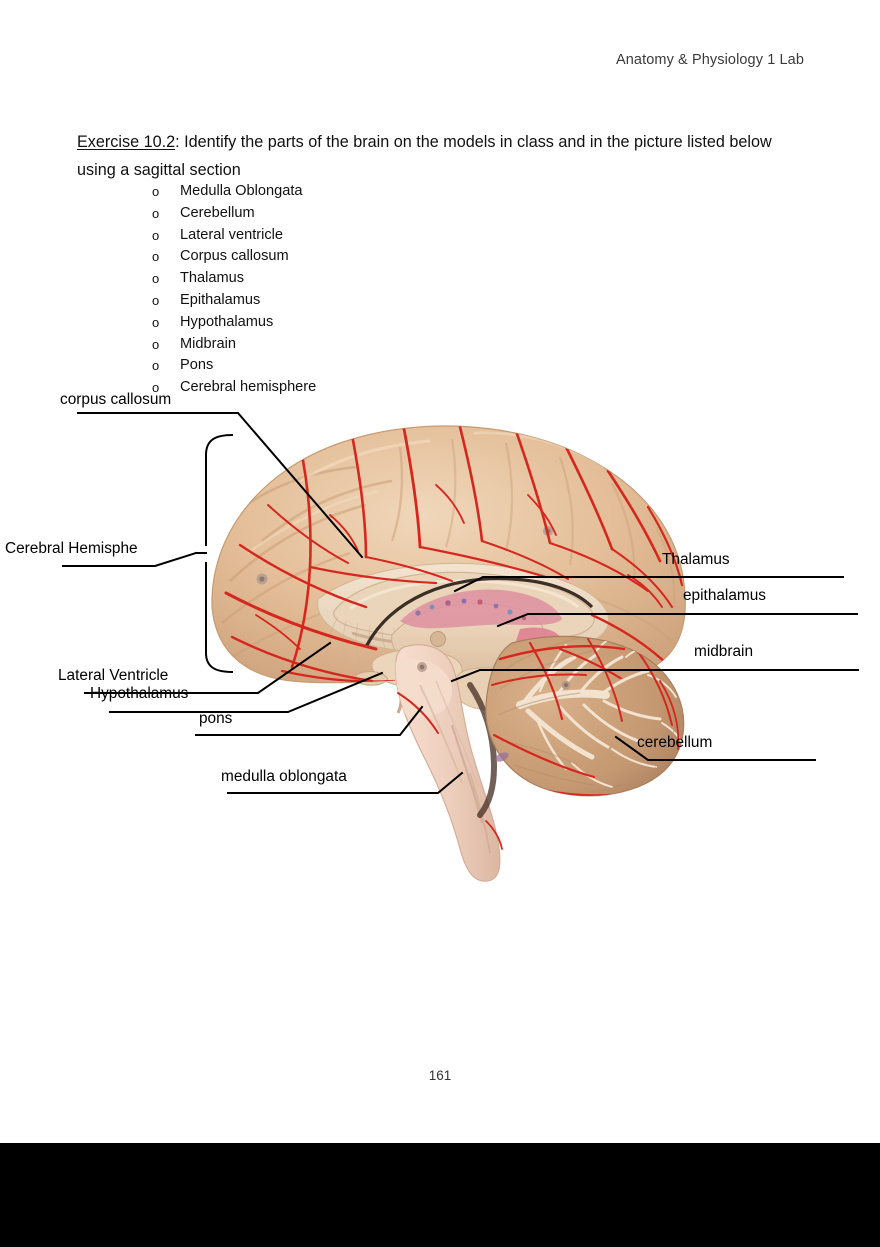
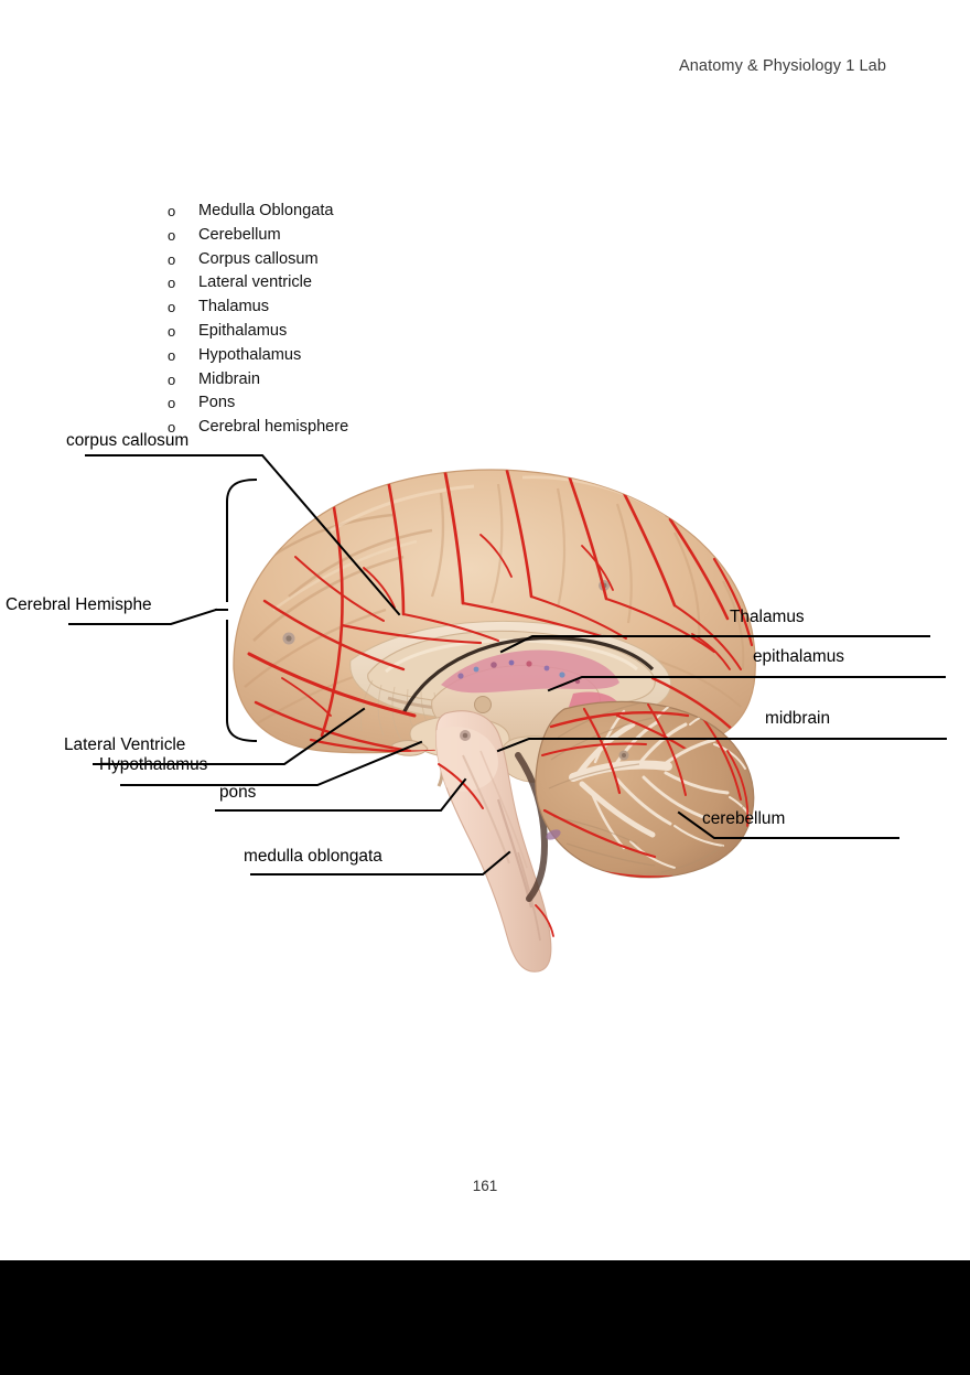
  Anatomy & Physiology 1 Lab
- Exercise 10.2: Identify the parts of the brain on the models in class and in the picture listed below using a sagittal section
  o
  Medulla Oblongata
  o
  Cerebellum
  o
- Lateral ventricle
+ Corpus callosum
  o
- Corpus callosum
+ Lateral ventricle
  o
  Thalamus
  o
  Epithalamus
  o
  Hypothalamus
  o
  Midbrain
  o
  Pons
  o
  Cerebral hemisphere
  corpus callosum
  Cerebral Hemisphe
  Lateral Ventricle
  Hypothalamus
  pons
  medulla oblongata
  Thalamus
  epithalamus
  midbrain
  cerebellum
  161
